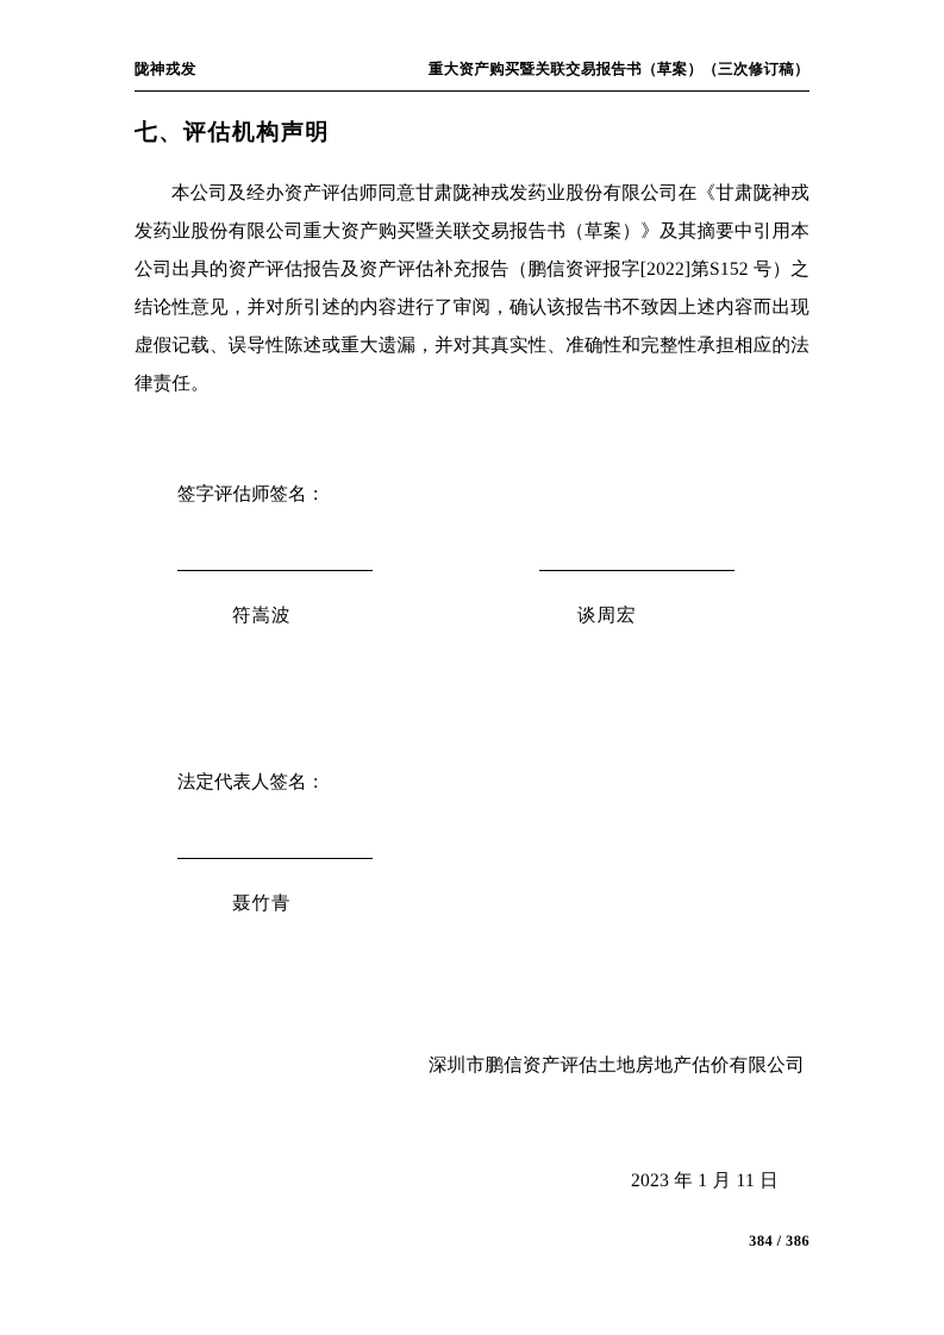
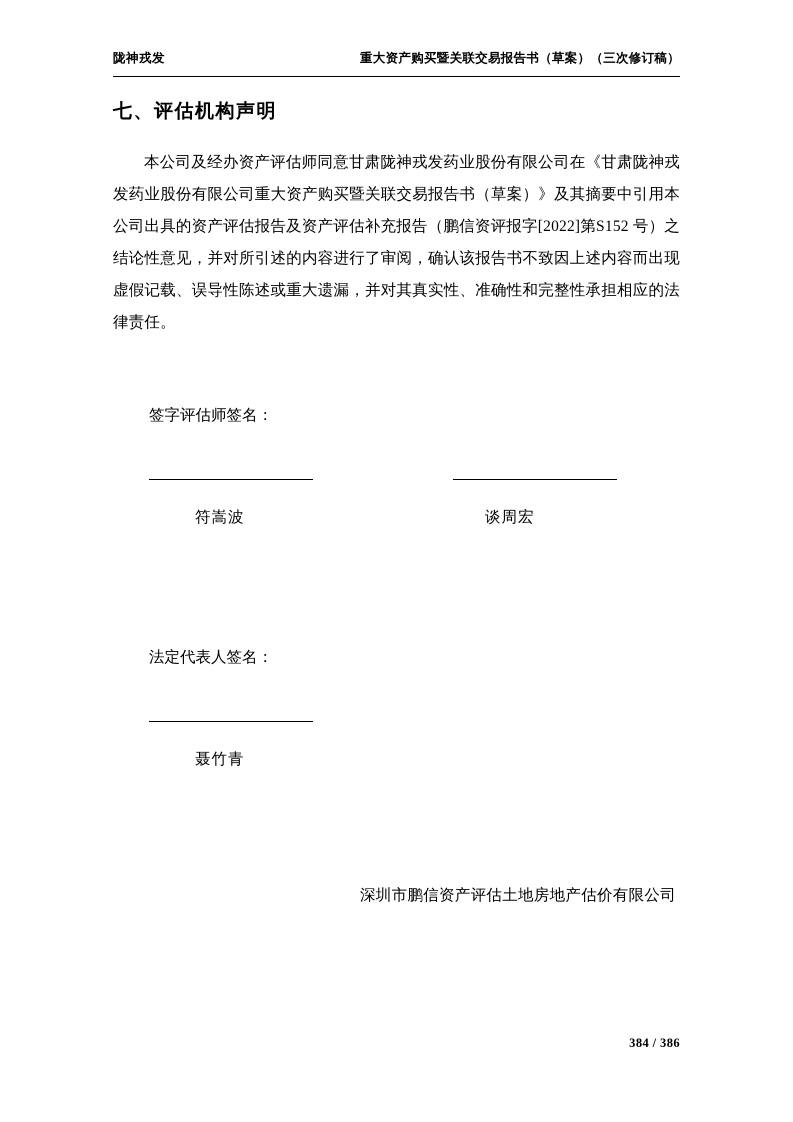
  陇神戎发
  重大资产购买暨关联交易报告书（草案）（三次修订稿）
  七、评估机构声明
  本公司及经办资产评估师同意甘肃陇神戎发药业股份有限公司在《甘肃陇神戎发药业股份有限公司重大资产购买暨关联交易报告书（草案）》及其摘要中引用本公司出具的资产评估报告及资产评估补充报告（鹏信资评报字[2022]第S152 号）之结论性意见，并对所引述的内容进行了审阅，确认该报告书不致因上述内容而出现虚假记载、误导性陈述或重大遗漏，并对其真实性、准确性和完整性承担相应的法律责任。
  签字评估师签名：
  符嵩波
  谈周宏
  法定代表人签名：
  聂竹青
  深圳市鹏信资产评估土地房地产估价有限公司
- 2023 年 1 月 11 日
  384 / 386
